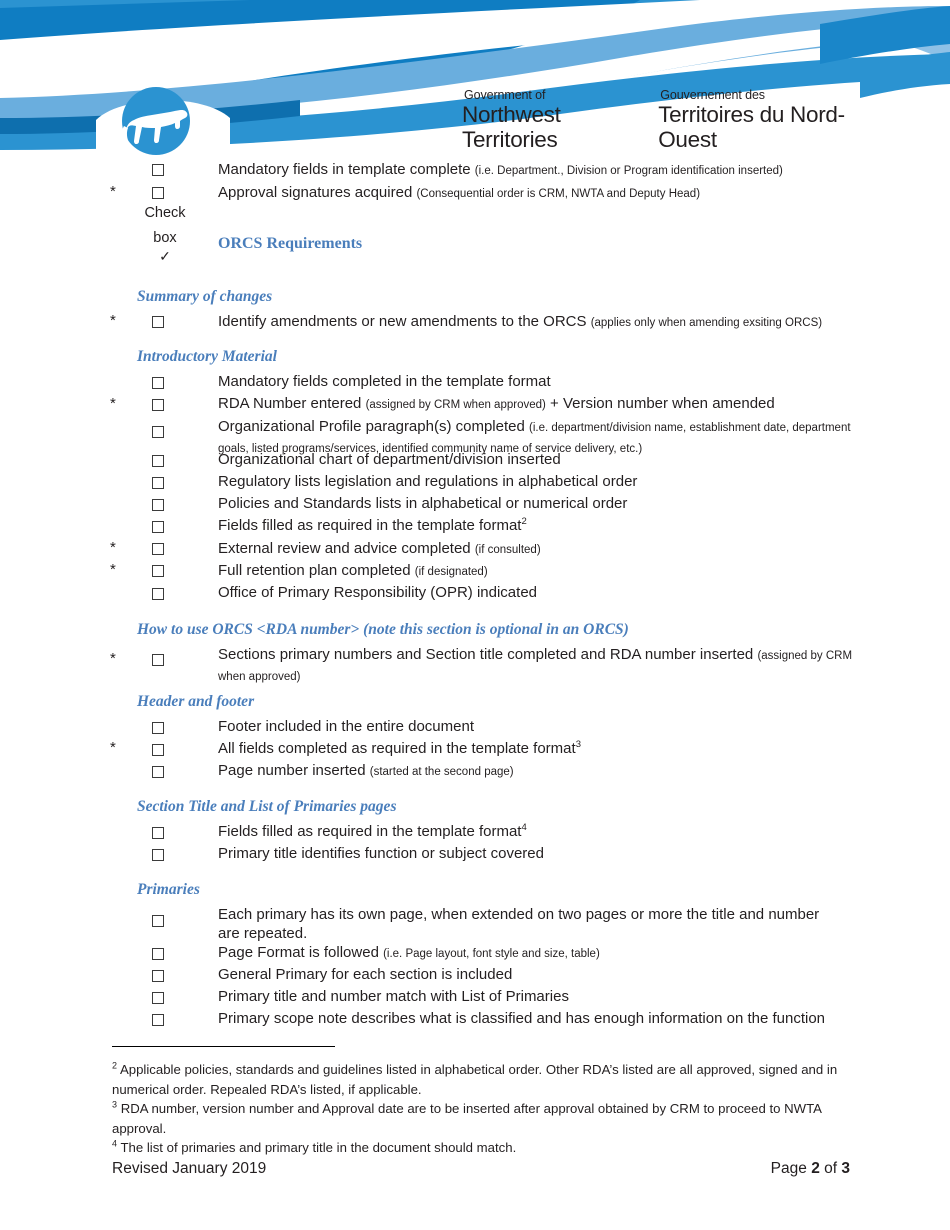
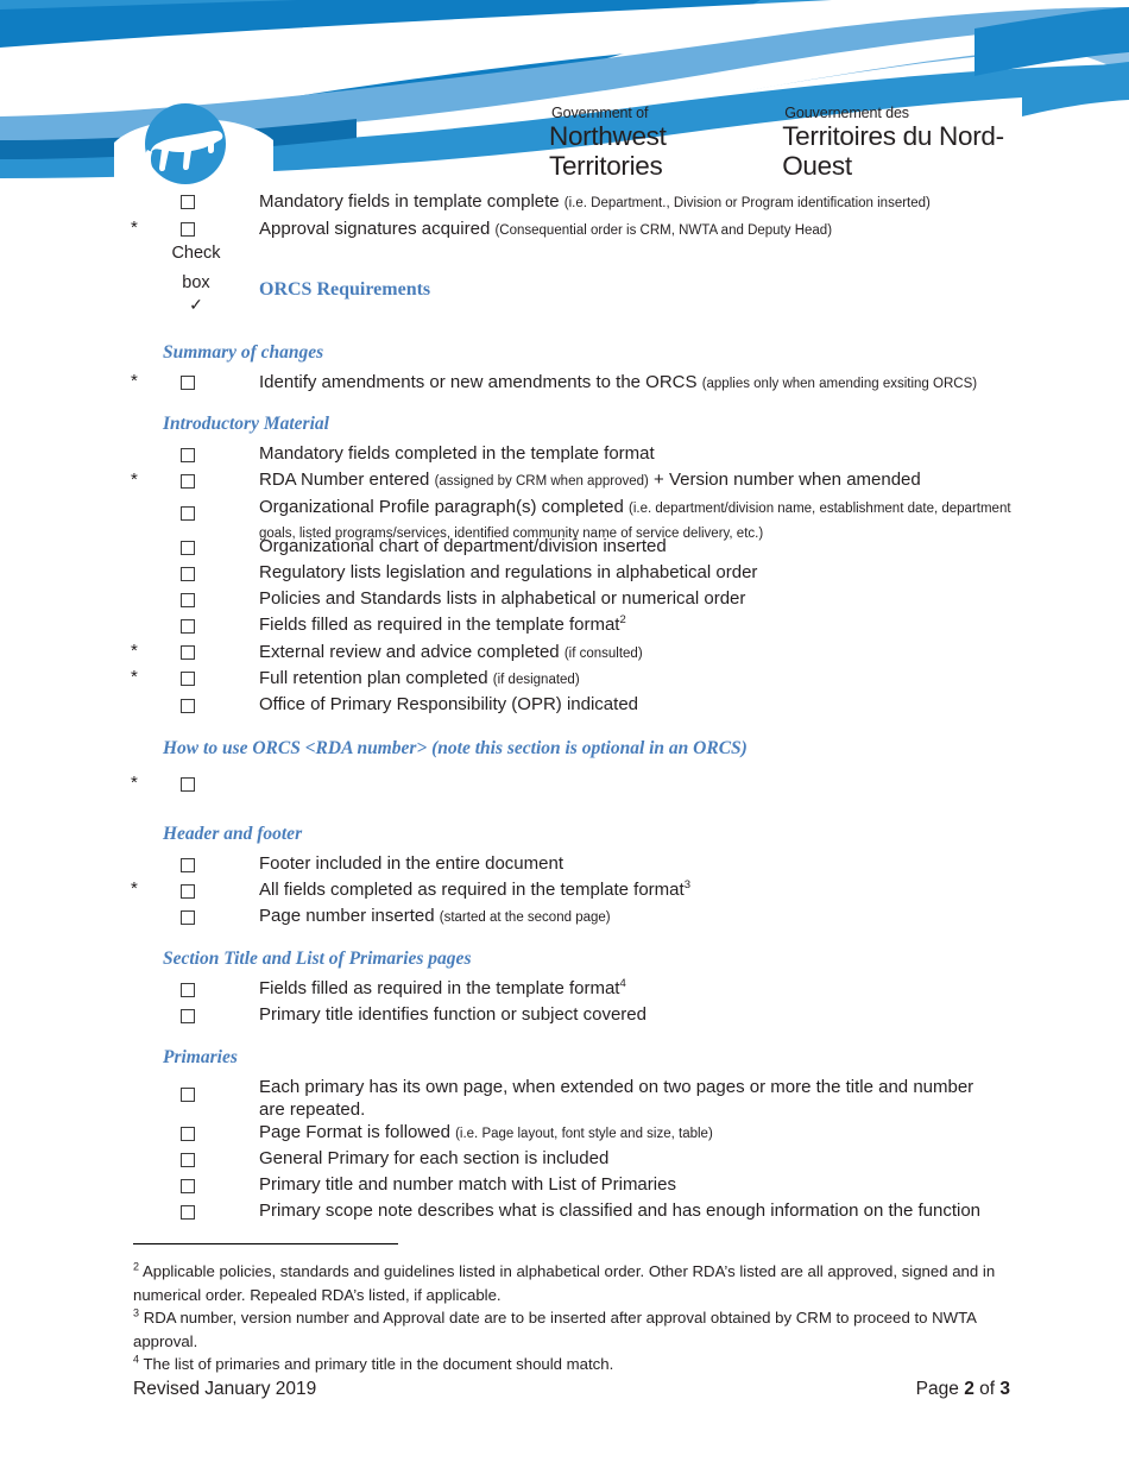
  Government of
  Northwest Territories
  Gouvernement des
  Territoires du Nord-Ouest
  Mandatory fields in template complete (i.e. Department., Division or Program identification inserted)
  *
  Approval signatures acquired (Consequential order is CRM, NWTA and Deputy Head)
  Check
  box
  ✓
  ORCS Requirements
  Summary of changes
  *
  Identify amendments or new amendments to the ORCS (applies only when amending exsiting ORCS)
  Introductory Material
  Mandatory fields completed in the template format
  *
  RDA Number entered (assigned by CRM when approved) + Version number when amended
  Organizational Profile paragraph(s) completed (i.e. department/division name, establishment date, department goals, listed programs/services, identified community name of service delivery, etc.)
  Organizational chart of department/division inserted
  Regulatory lists legislation and regulations in alphabetical order
  Policies and Standards lists in alphabetical or numerical order
  Fields filled as required in the template format2
  *
  External review and advice completed (if consulted)
  *
  Full retention plan completed (if designated)
  Office of Primary Responsibility (OPR) indicated
  How to use ORCS <RDA number> (note this section is optional in an ORCS)
  *
- Sections primary numbers and Section title completed and RDA number inserted (assigned by CRM when approved)
  Header and footer
  Footer included in the entire document
  *
  All fields completed as required in the template format3
  Page number inserted (started at the second page)
  Section Title and List of Primaries pages
  Fields filled as required in the template format4
  Primary title identifies function or subject covered
  Primaries
  Each primary has its own page, when extended on two pages or more the title and number are repeated.
  Page Format is followed (i.e. Page layout, font style and size, table)
  General Primary for each section is included
  Primary title and number match with List of Primaries
  Primary scope note describes what is classified and has enough information on the function
  2 Applicable policies, standards and guidelines listed in alphabetical order. Other RDA’s listed are all approved, signed and in numerical order. Repealed RDA’s listed, if applicable.
  3 RDA number, version number and Approval date are to be inserted after approval obtained by CRM to proceed to NWTA approval.
  4 The list of primaries and primary title in the document should match.
  Revised January 2019
  Page 2 of 3
